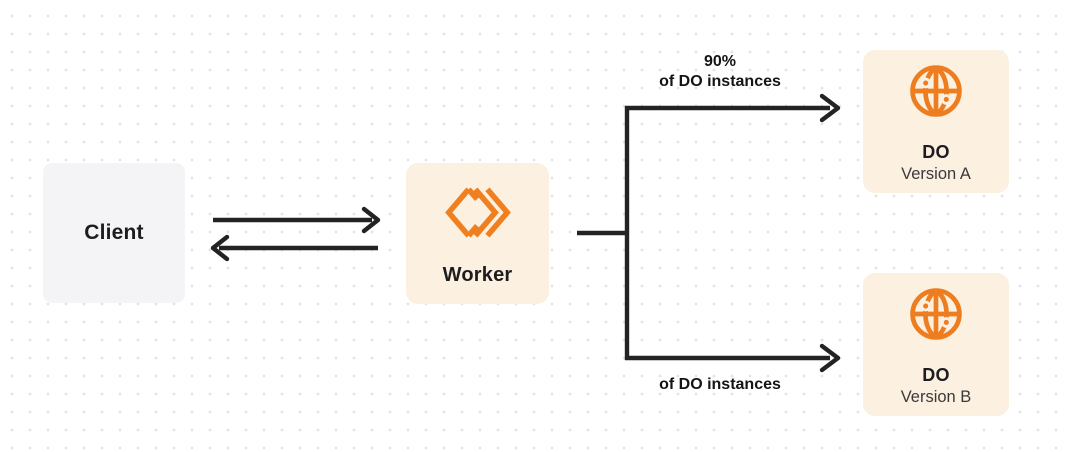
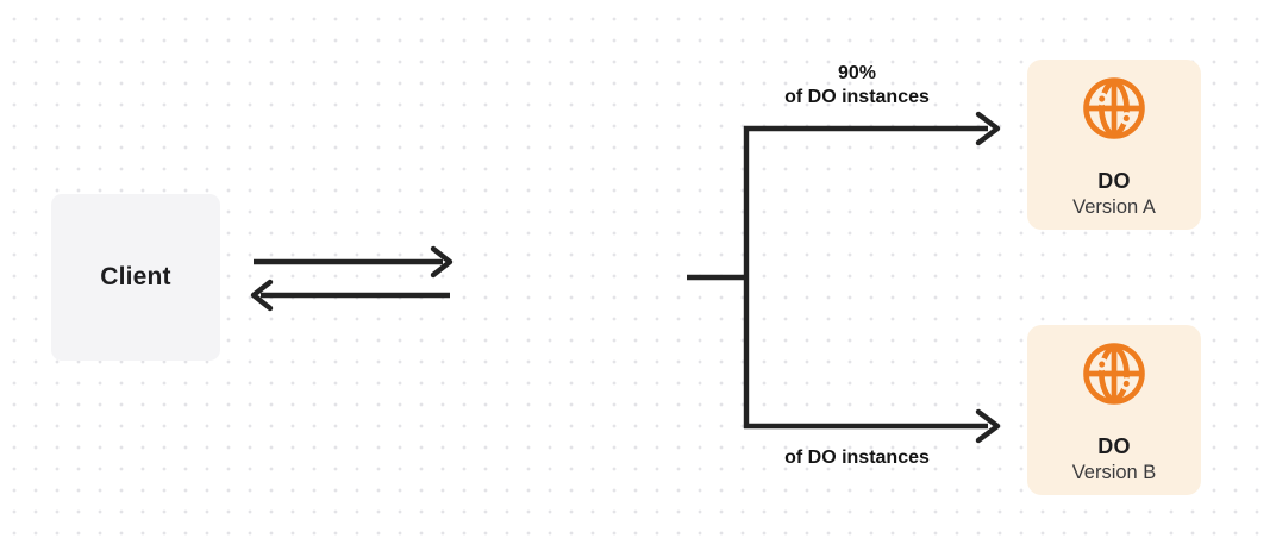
  Client
- Worker
  DO
  Version A
  DO
  Version B
  90%
  of DO instances
  of DO instances
